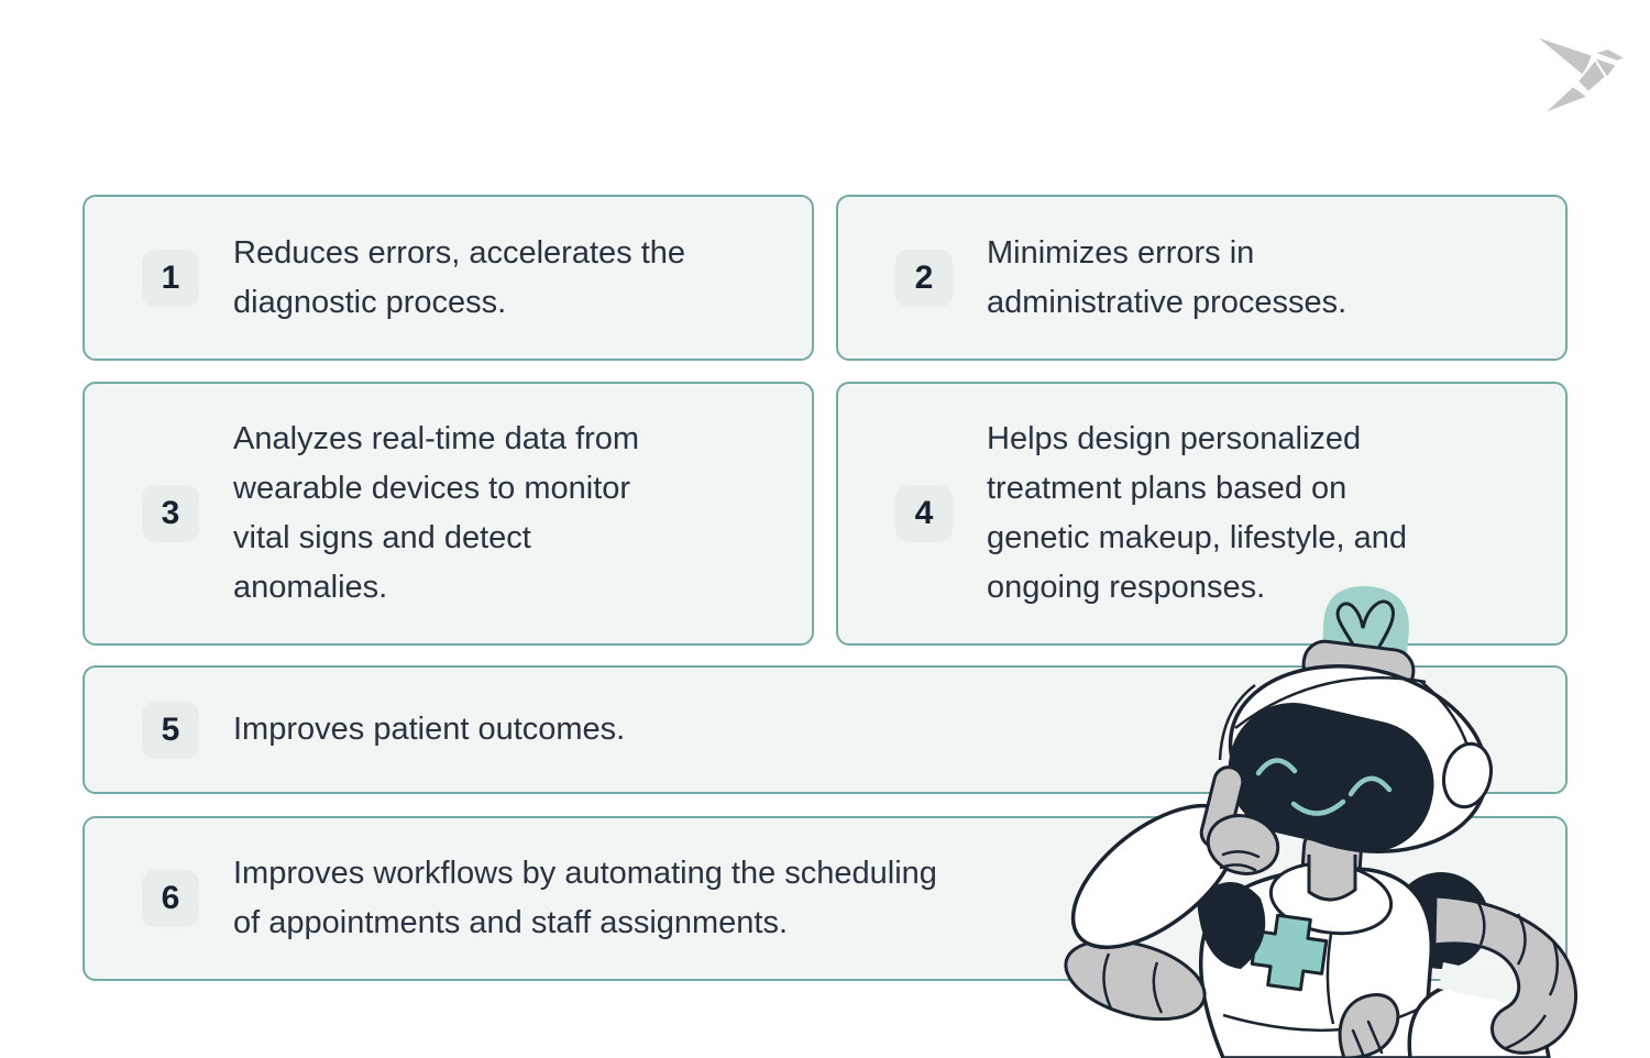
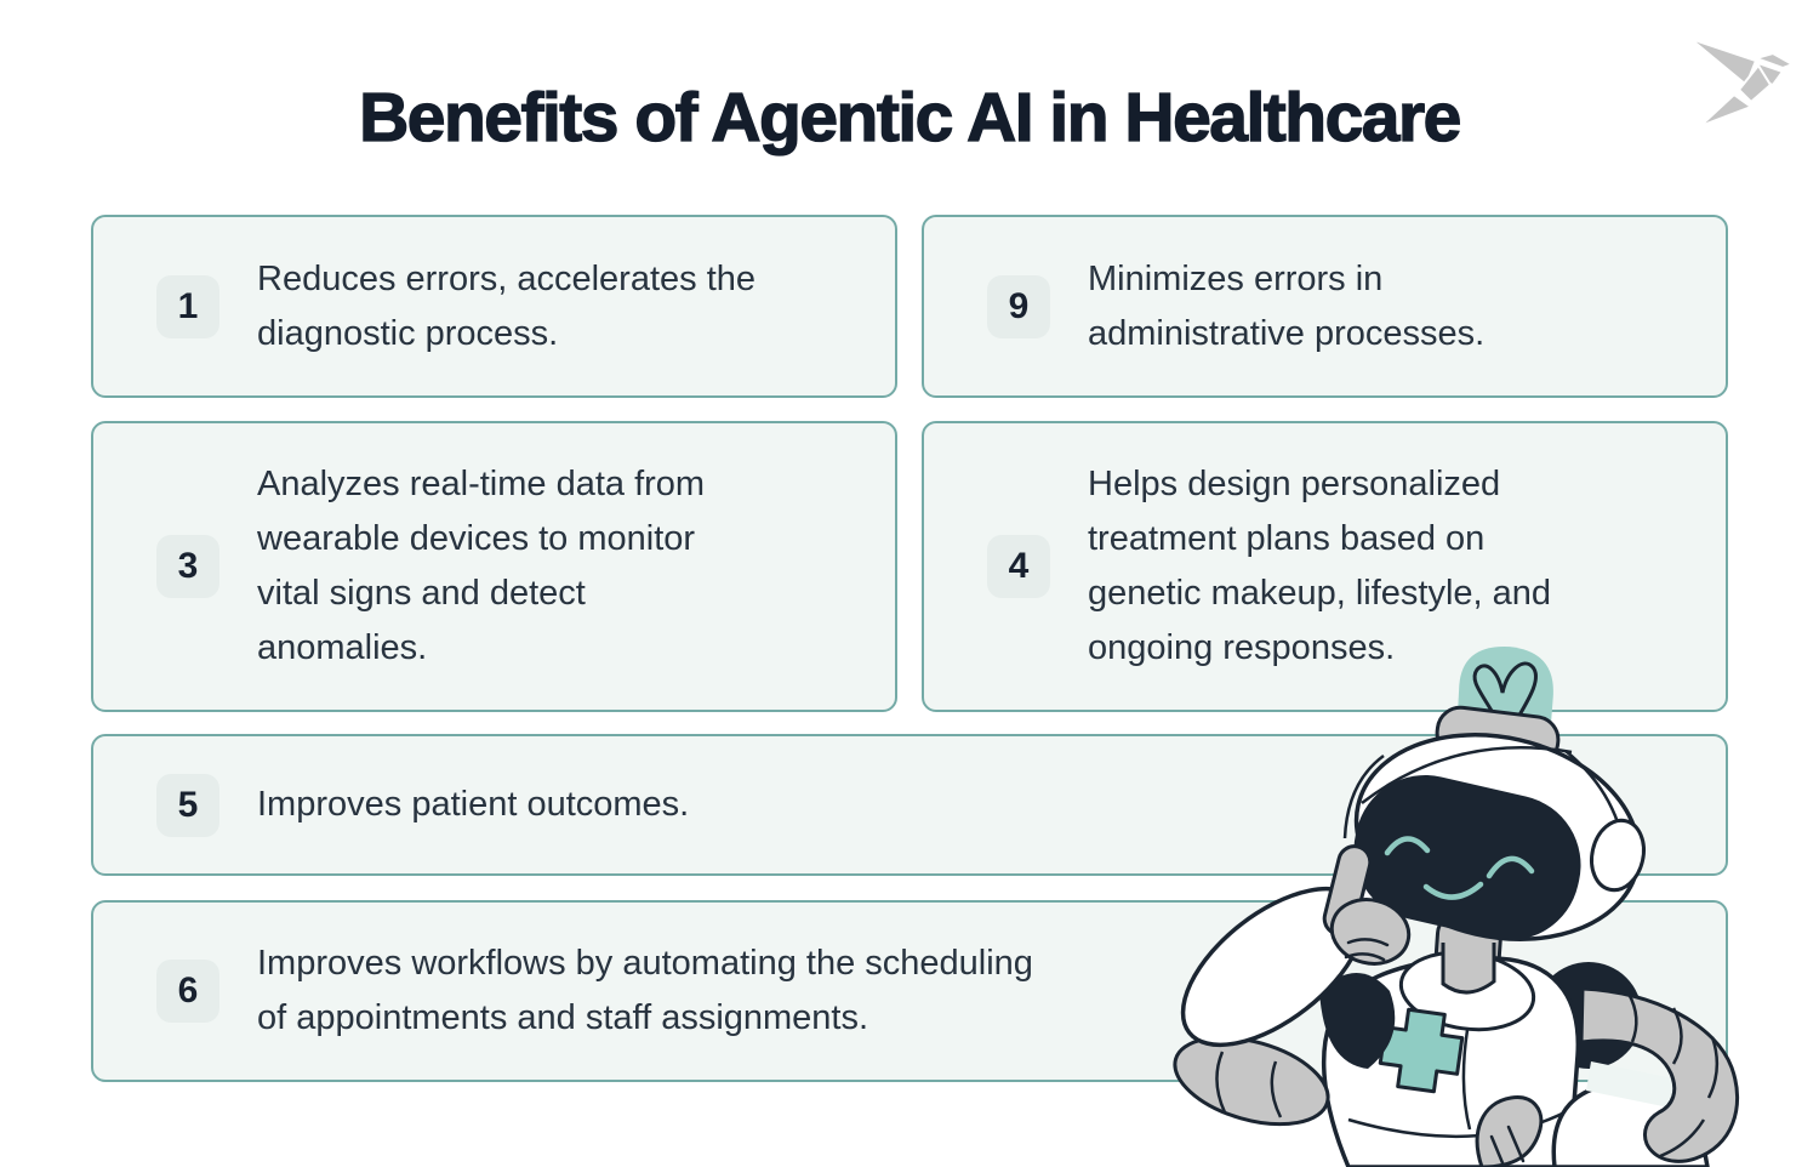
+ Benefits of Agentic AI in Healthcare
  1
  Reduces errors, accelerates the
  diagnostic process.
- 2
+ 9
  Minimizes errors in
  administrative processes.
  3
  Analyzes real-time data from
  wearable devices to monitor
  vital signs and detect
  anomalies.
  4
  Helps design personalized
  treatment plans based on
  genetic makeup, lifestyle, and
  ongoing responses.
  5
  Improves patient outcomes.
  6
  Improves workflows by automating the scheduling
  of appointments and staff assignments.
